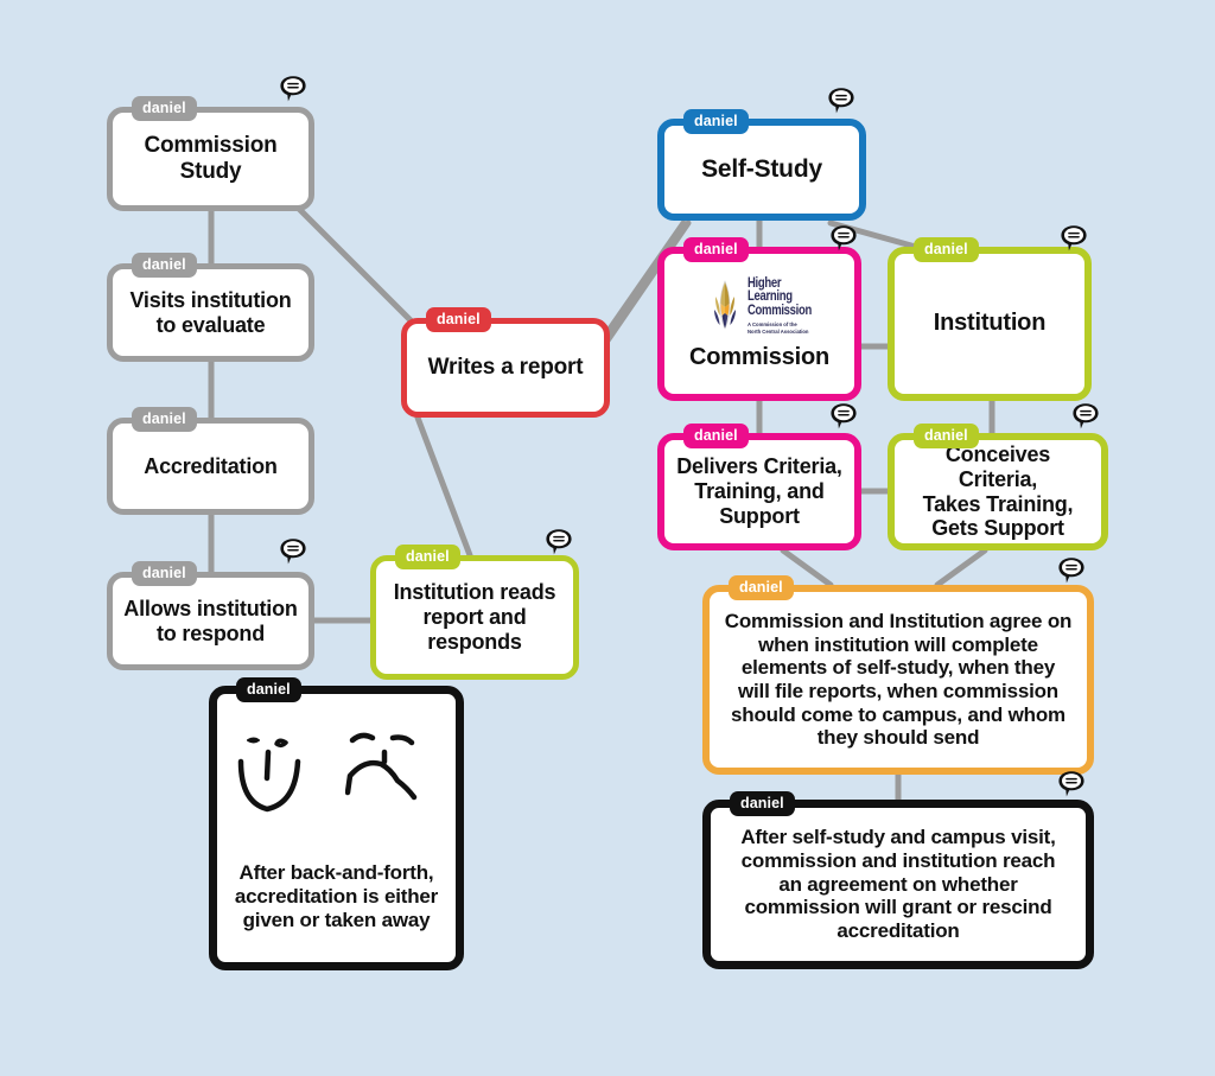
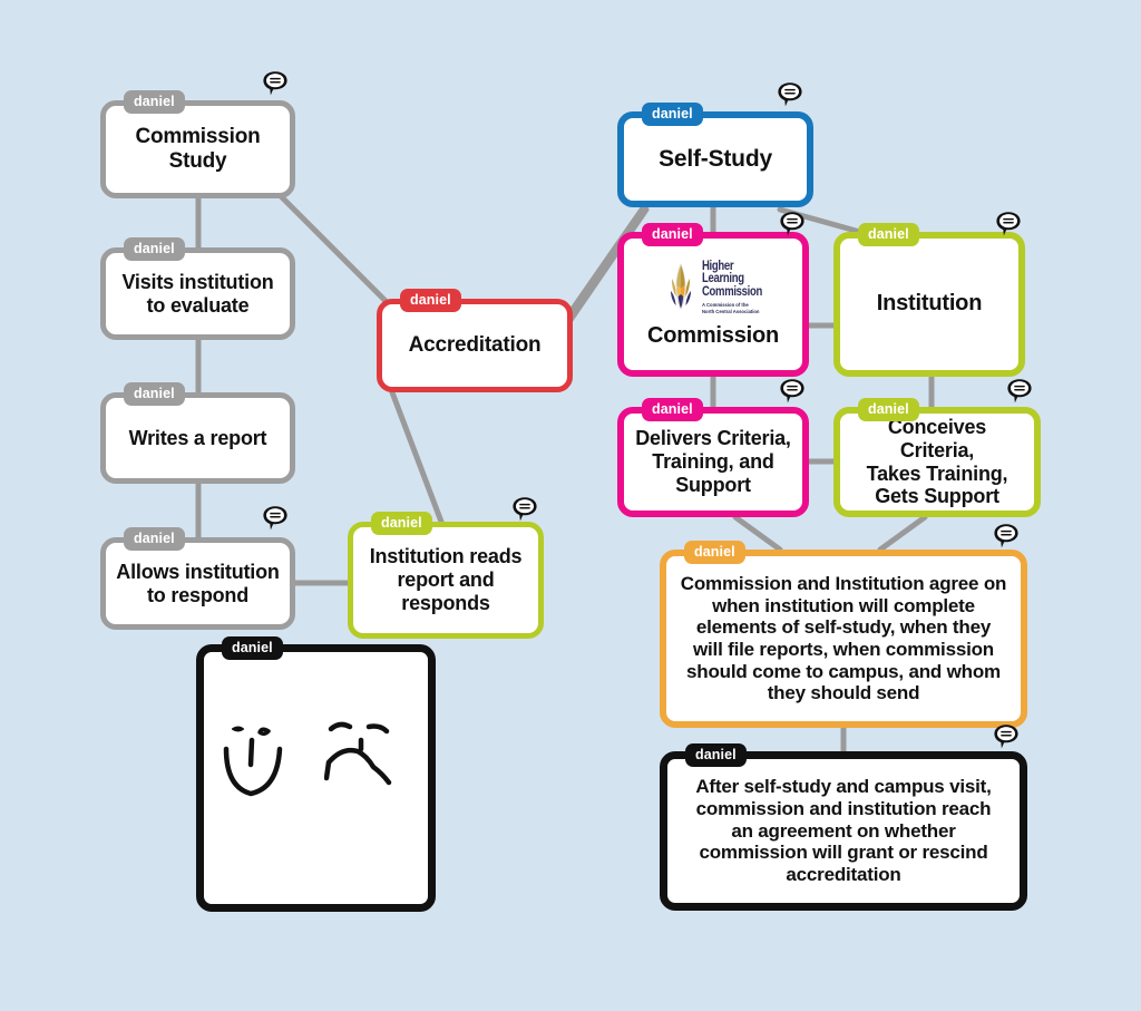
  daniel
  Commission
  Study
  daniel
  Visits institution
  to evaluate
  daniel
- Accreditation
+ Writes a report
  daniel
  Allows institution
  to respond
  daniel
- Writes a report
+ Accreditation
  daniel
  Institution reads
  report and
  responds
  daniel
- After back-and-forth,
- accreditation is either
- given or taken away
  daniel
  Self-Study
  daniel
  Higher
  Learning
  Commission
  Commission
  daniel
  Institution
  daniel
  Delivers Criteria,
  Training, and
  Support
  daniel
  Conceives Criteria,
  Takes Training,
  Gets Support
  daniel
  Commission and Institution agree on
  when institution will complete
  elements of self-study, when they
  will file reports, when commission
  should come to campus, and whom
  they should send
  daniel
  After self-study and campus visit,
  commission and institution reach
  an agreement on whether
  commission will grant or rescind
  accreditation
